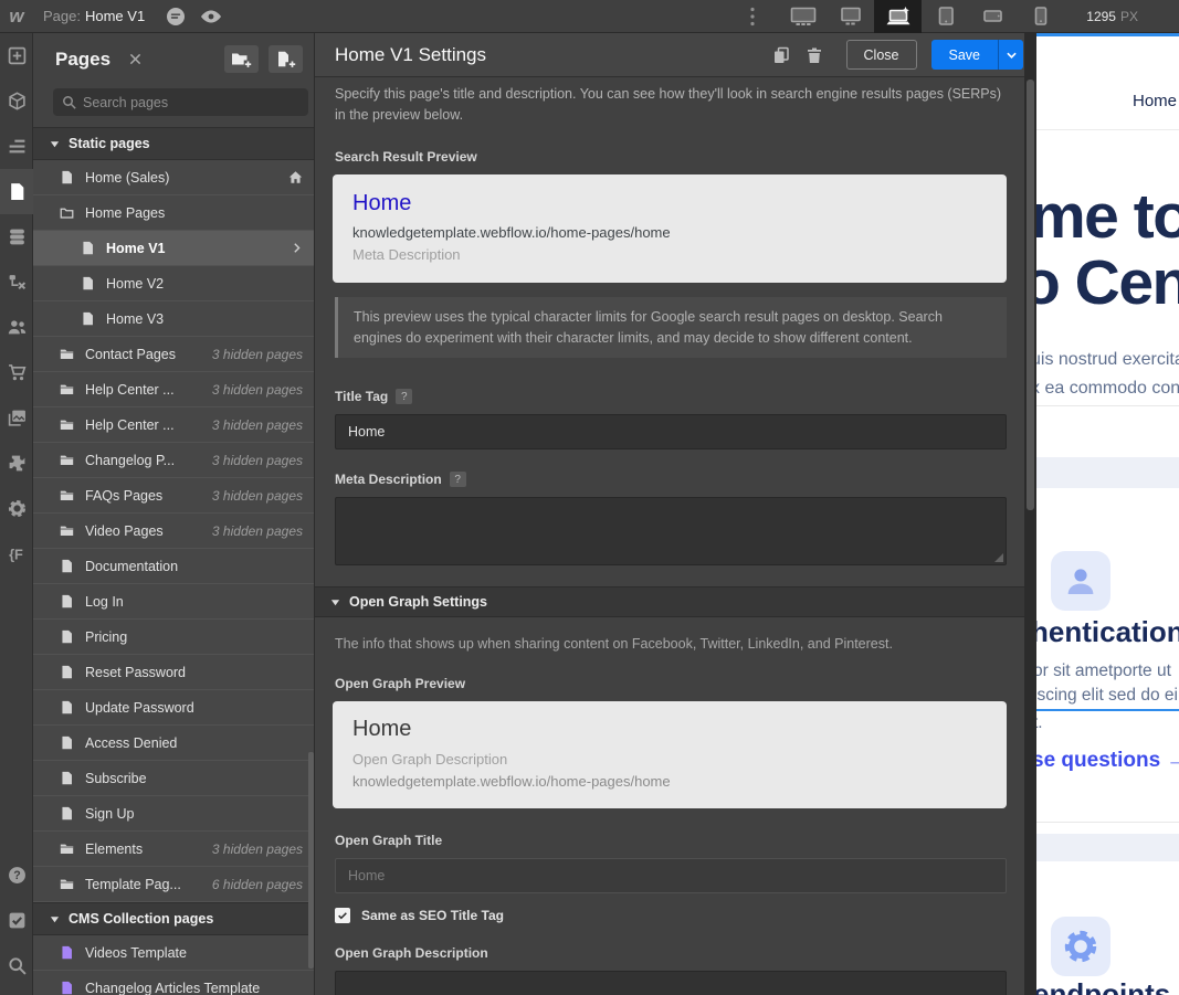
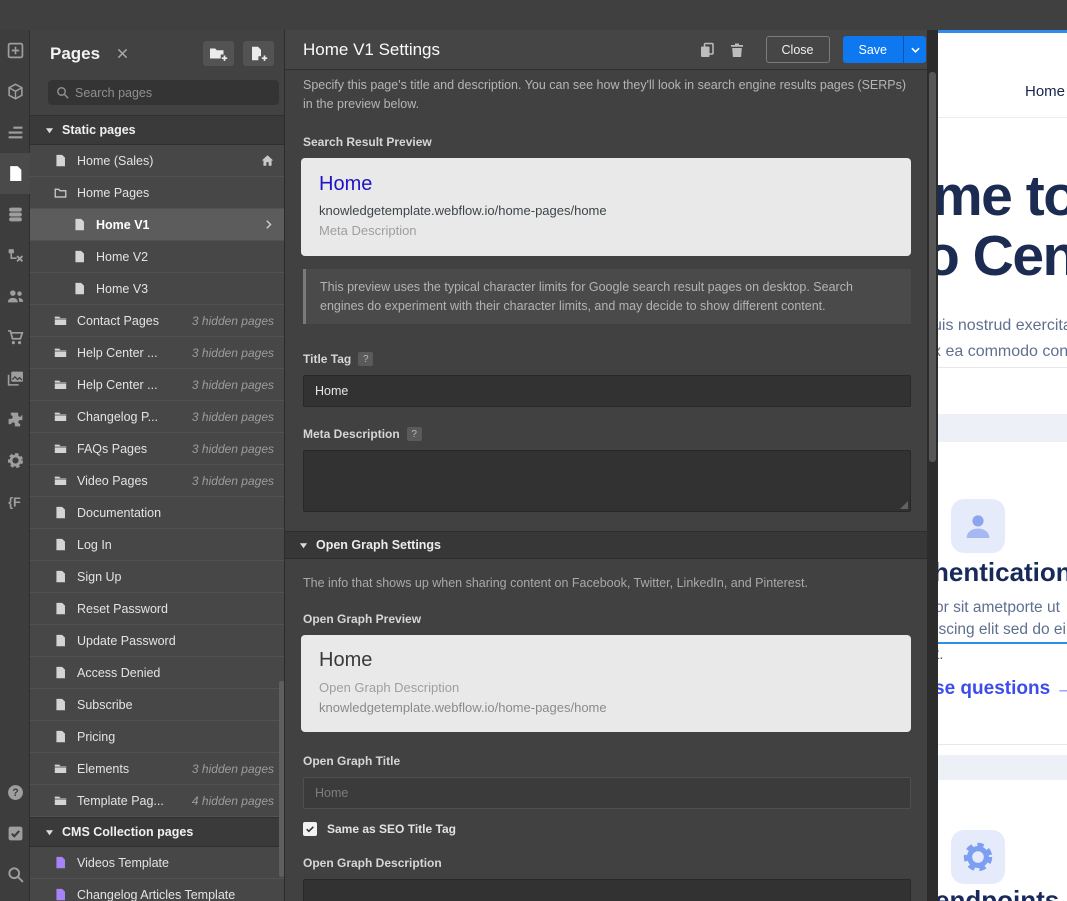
- w
- Page: Home V1
- 1295 PX
  {F
  ?
  Pages
  Search pages
  Static pages
  Home (Sales)
  Home Pages
  Home V1
  Home V2
  Home V3
  Contact Pages
  3 hidden pages
  Help Center ...
  3 hidden pages
  Help Center ...
  3 hidden pages
  Changelog P...
  3 hidden pages
  FAQs Pages
  3 hidden pages
  Video Pages
  3 hidden pages
  Documentation
  Log In
- Pricing
+ Sign Up
  Reset Password
  Update Password
  Access Denied
  Subscribe
- Sign Up
+ Pricing
  Elements
  3 hidden pages
  Template Pag...
- 6 hidden pages
+ 4 hidden pages
  CMS Collection pages
  Videos Template
  Changelog Articles Template
  Home V1 Settings
  Close
  Save
  Specify this page's title and description. You can see how they'll look in search engine results pages (SERPs) in the preview below.
  Search Result Preview
  Home
  knowledgetemplate.webflow.io/home-pages/home
  Meta Description
  This preview uses the typical character limits for Google search result pages on desktop. Search engines do experiment with their character limits, and may decide to show different content.
  Title Tag
  ?
  Home
  Meta Description
  ?
  Open Graph Settings
  The info that shows up when sharing content on Facebook, Twitter, LinkedIn, and Pinterest.
  Open Graph Preview
  Home
  Open Graph Description
  knowledgetemplate.webflow.io/home-pages/home
  Open Graph Title
  Home
  Same as SEO Title Tag
  Open Graph Description
  Home
  me to
  o Cen
  uis nostrud exercit
  ea commodo con
  hentication
  or sit ametporte ut
  scing elit sed do ei
  t.
  se questions →
  endpoints
